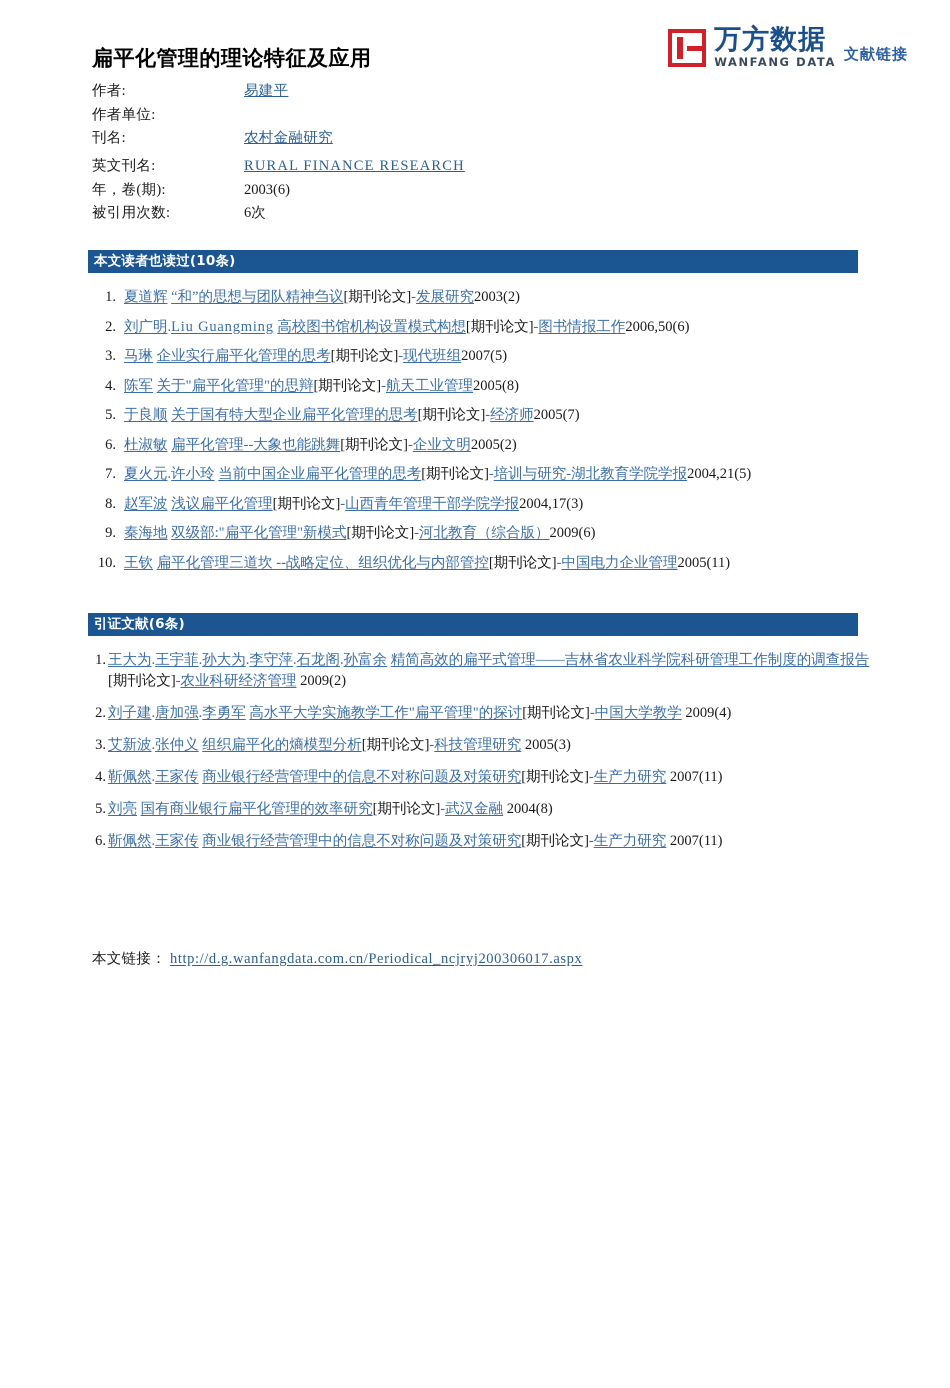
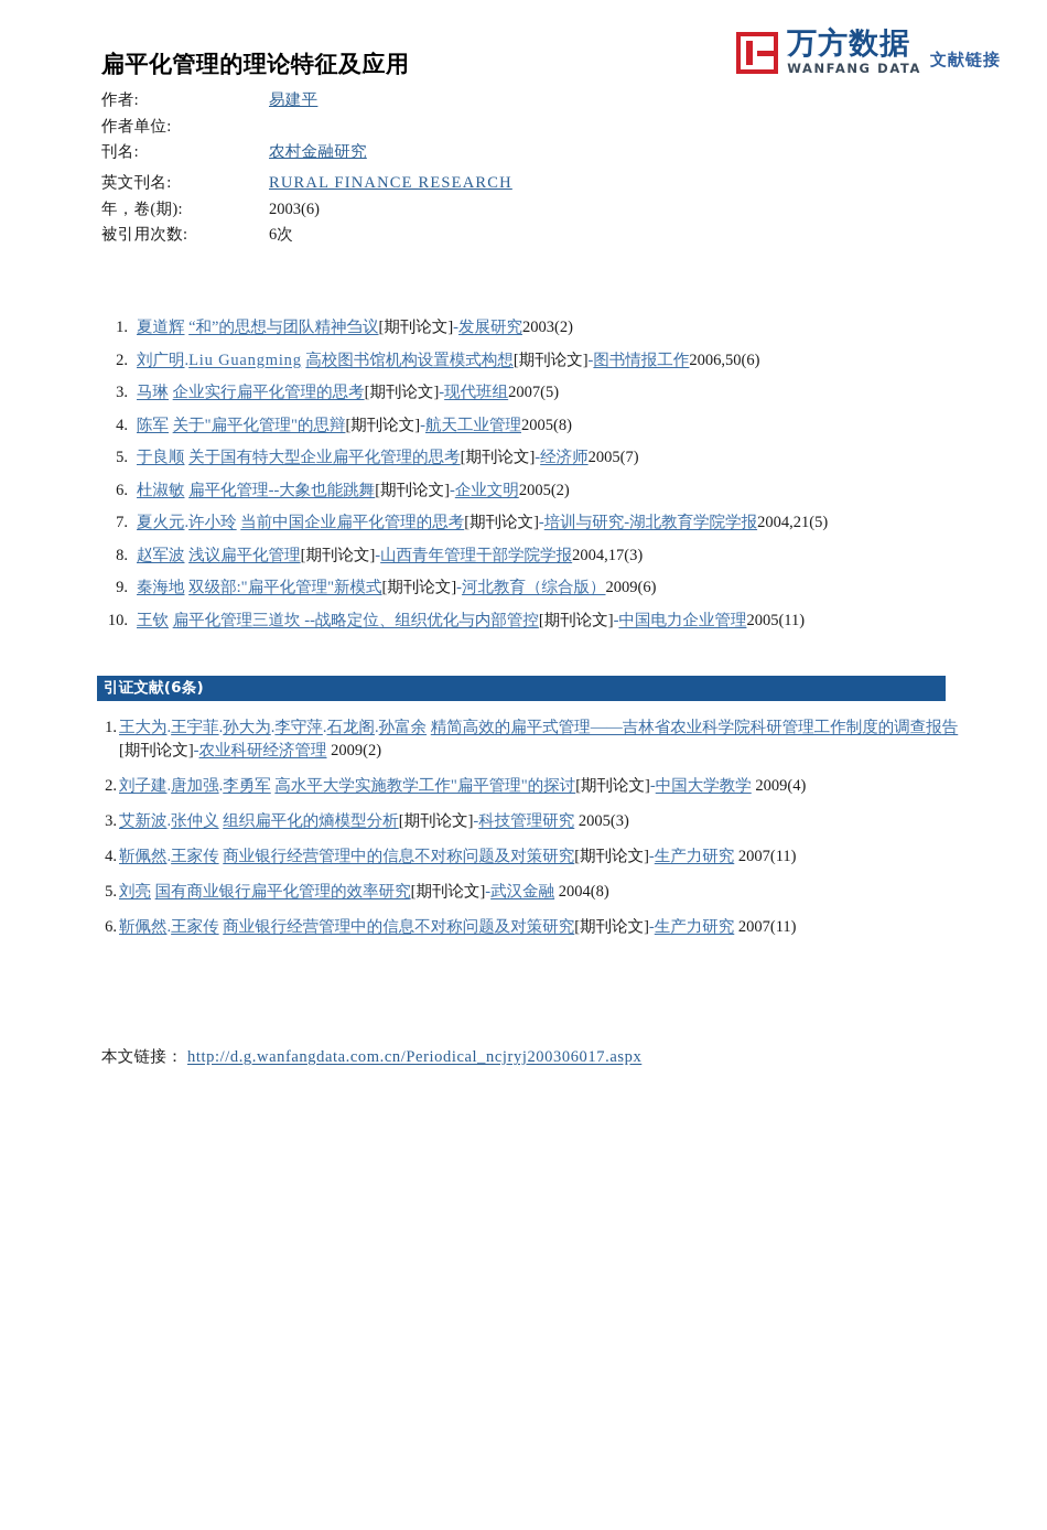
  万方数据
  WANFANG DATA
  文献链接
  扁平化管理的理论特征及应用
  作者:
  易建平
  作者单位:
  刊名:
  农村金融研究
  英文刊名:
  RURAL FINANCE RESEARCH
  年，卷(期):
  2003(6)
  被引用次数:
  6次
- 本文读者也读过(10条)
  1.
  夏道辉 “和”的思想与团队精神刍议[期刊论文]-发展研究2003(2)
  2.
  刘广明.Liu Guangming 高校图书馆机构设置模式构想[期刊论文]-图书情报工作2006,50(6)
  3.
  马琳 企业实行扁平化管理的思考[期刊论文]-现代班组2007(5)
  4.
  陈军 关于"扁平化管理"的思辩[期刊论文]-航天工业管理2005(8)
  5.
  于良顺 关于国有特大型企业扁平化管理的思考[期刊论文]-经济师2005(7)
  6.
  杜淑敏 扁平化管理--大象也能跳舞[期刊论文]-企业文明2005(2)
  7.
  夏火元.许小玲 当前中国企业扁平化管理的思考[期刊论文]-培训与研究-湖北教育学院学报2004,21(5)
  8.
  赵军波 浅议扁平化管理[期刊论文]-山西青年管理干部学院学报2004,17(3)
  9.
  秦海地 双级部:"扁平化管理"新模式[期刊论文]-河北教育（综合版）2009(6)
  10.
  王钦 扁平化管理三道坎 --战略定位、组织优化与内部管控[期刊论文]-中国电力企业管理2005(11)
  引证文献(6条)
  1.
  王大为.王宇菲.孙大为.李守萍.石龙阁.孙富余 精简高效的扁平式管理——吉林省农业科学院科研管理工作制度的调查报告[期刊论文]-农业科研经济管理 2009(2)
  2.
  刘子建.唐加强.李勇军 高水平大学实施教学工作"扁平管理"的探讨[期刊论文]-中国大学教学 2009(4)
  3.
  艾新波.张仲义 组织扁平化的熵模型分析[期刊论文]-科技管理研究 2005(3)
  4.
  靳佩然.王家传 商业银行经营管理中的信息不对称问题及对策研究[期刊论文]-生产力研究 2007(11)
  5.
  刘亮 国有商业银行扁平化管理的效率研究[期刊论文]-武汉金融 2004(8)
  6.
  靳佩然.王家传 商业银行经营管理中的信息不对称问题及对策研究[期刊论文]-生产力研究 2007(11)
  本文链接：
  http://d.g.wanfangdata.com.cn/Periodical_ncjryj200306017.aspx
